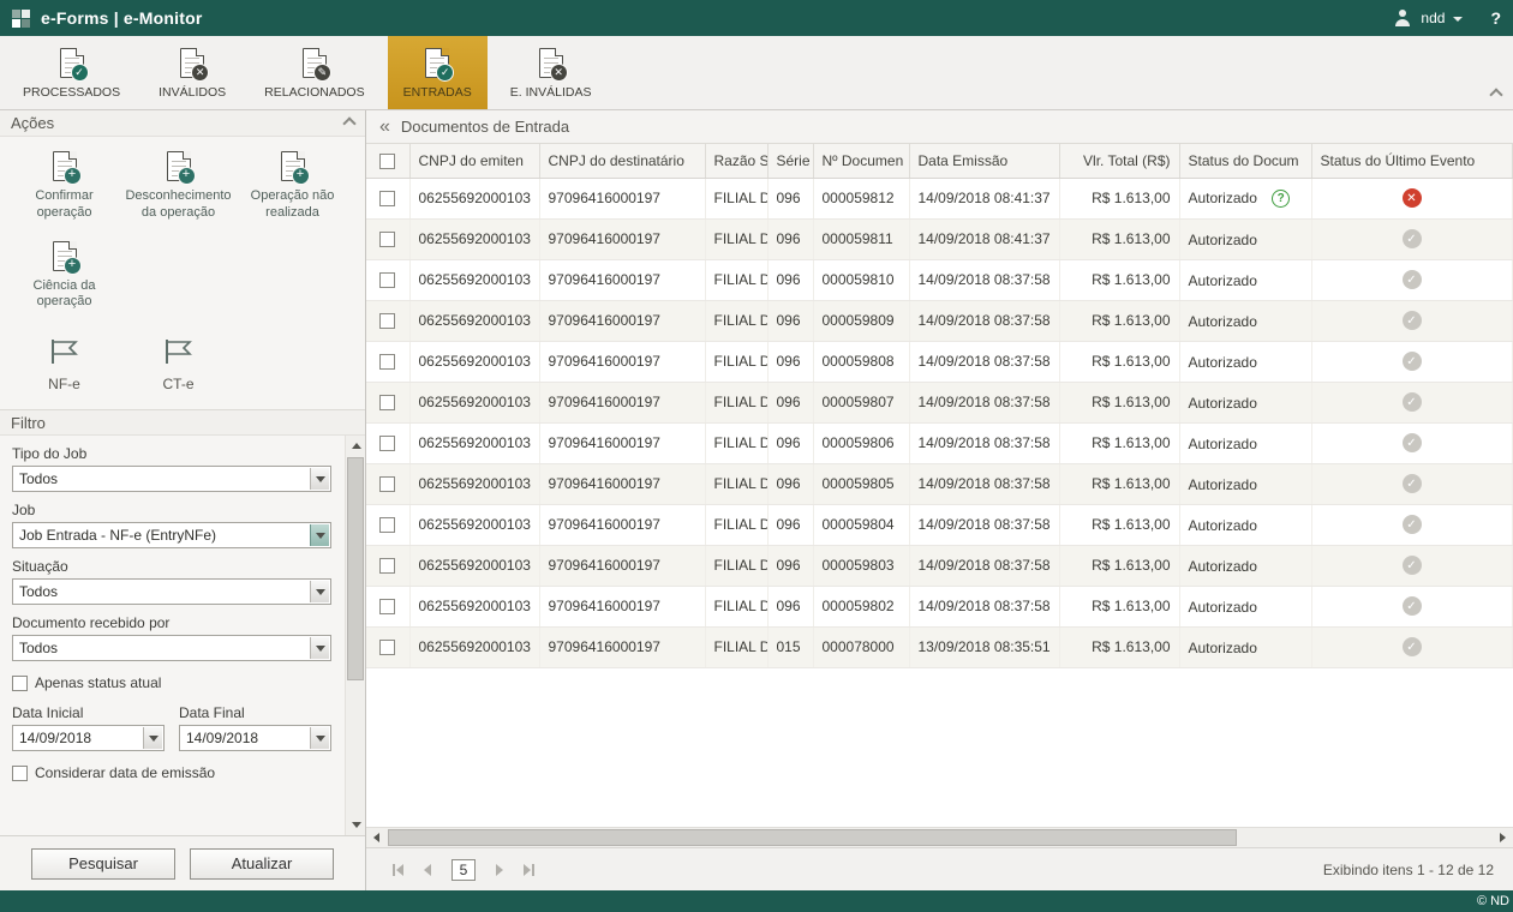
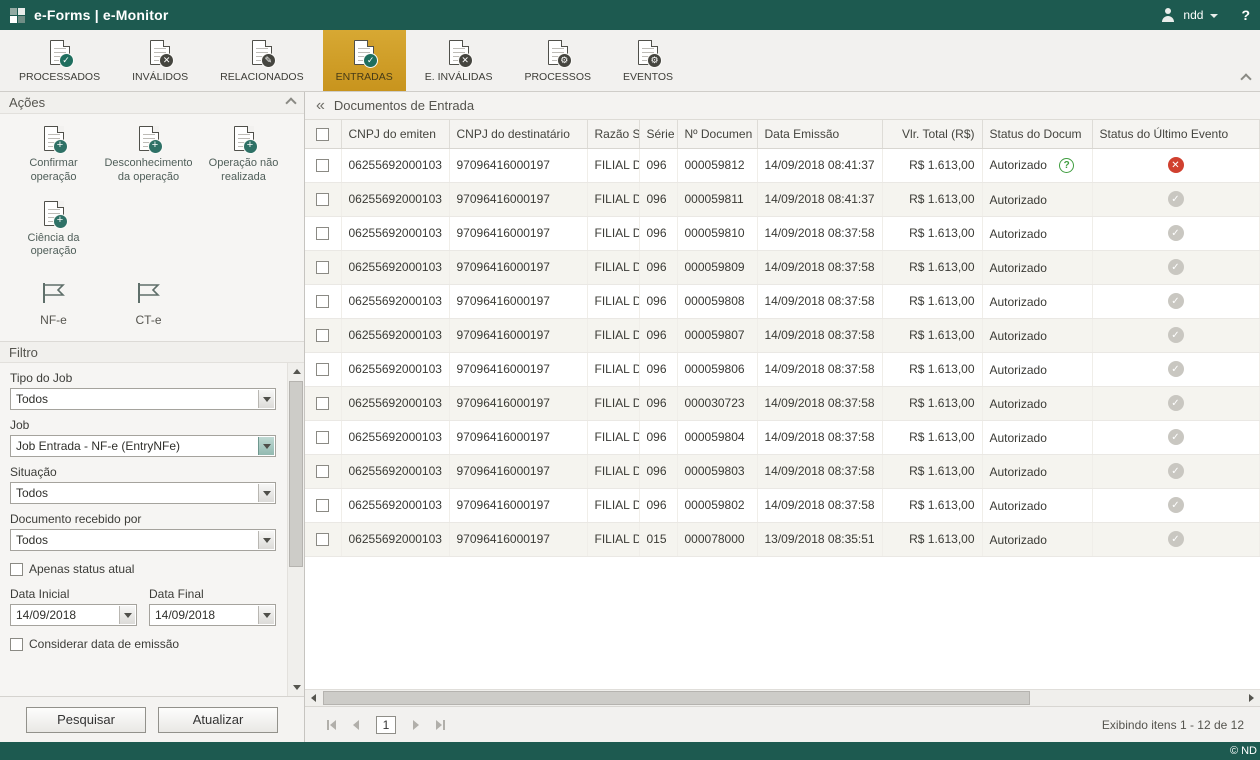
  e-Forms | e-Monitor
  ndd
  ?
  PROCESSADOS
  INVÁLIDOS
  RELACIONADOS
  ENTRADAS
  E. INVÁLIDAS
+ PROCESSOS
+ EVENTOS
  Ações
  Confirmar operação
  Desconhecimento da operação
  Operação não realizada
  Ciência da operação
  NF-e
  CT-e
  Filtro
  Tipo do Job
  Todos
  Job
  Job Entrada - NF-e (EntryNFe)
  Situação
  Todos
  Documento recebido por
  Todos
  Apenas status atual
  Data Inicial
  14/09/2018
  Data Final
  14/09/2018
  Considerar data de emissão
  Pesquisar
  Atualizar
  Documentos de Entrada
  	CNPJ do emiten	CNPJ do destinatário	Razão S	Série	Nº Documen	Data Emissão	Vlr. Total (R$)	Status do Docum	Status do Último Evento
  	06255692000103	97096416000197	FILIAL D	096	000059812	14/09/2018 08:41:37	R$ 1.613,00	Autorizado
  	06255692000103	97096416000197	FILIAL D	096	000059811	14/09/2018 08:41:37	R$ 1.613,00	Autorizado
  	06255692000103	97096416000197	FILIAL D	096	000059810	14/09/2018 08:37:58	R$ 1.613,00	Autorizado
  	06255692000103	97096416000197	FILIAL D	096	000059809	14/09/2018 08:37:58	R$ 1.613,00	Autorizado
  	06255692000103	97096416000197	FILIAL D	096	000059808	14/09/2018 08:37:58	R$ 1.613,00	Autorizado
  	06255692000103	97096416000197	FILIAL D	096	000059807	14/09/2018 08:37:58	R$ 1.613,00	Autorizado
  	06255692000103	97096416000197	FILIAL D	096	000059806	14/09/2018 08:37:58	R$ 1.613,00	Autorizado
- 	06255692000103	97096416000197	FILIAL D	096	000059805	14/09/2018 08:37:58	R$ 1.613,00	Autorizado
+ 	06255692000103	97096416000197	FILIAL D	096	000030723	14/09/2018 08:37:58	R$ 1.613,00	Autorizado
  	06255692000103	97096416000197	FILIAL D	096	000059804	14/09/2018 08:37:58	R$ 1.613,00	Autorizado
  	06255692000103	97096416000197	FILIAL D	096	000059803	14/09/2018 08:37:58	R$ 1.613,00	Autorizado
  	06255692000103	97096416000197	FILIAL D	096	000059802	14/09/2018 08:37:58	R$ 1.613,00	Autorizado
  	06255692000103	97096416000197	FILIAL D	015	000078000	13/09/2018 08:35:51	R$ 1.613,00	Autorizado
- 5
+ 1
  Exibindo itens 1 - 12 de 12
  © ND
